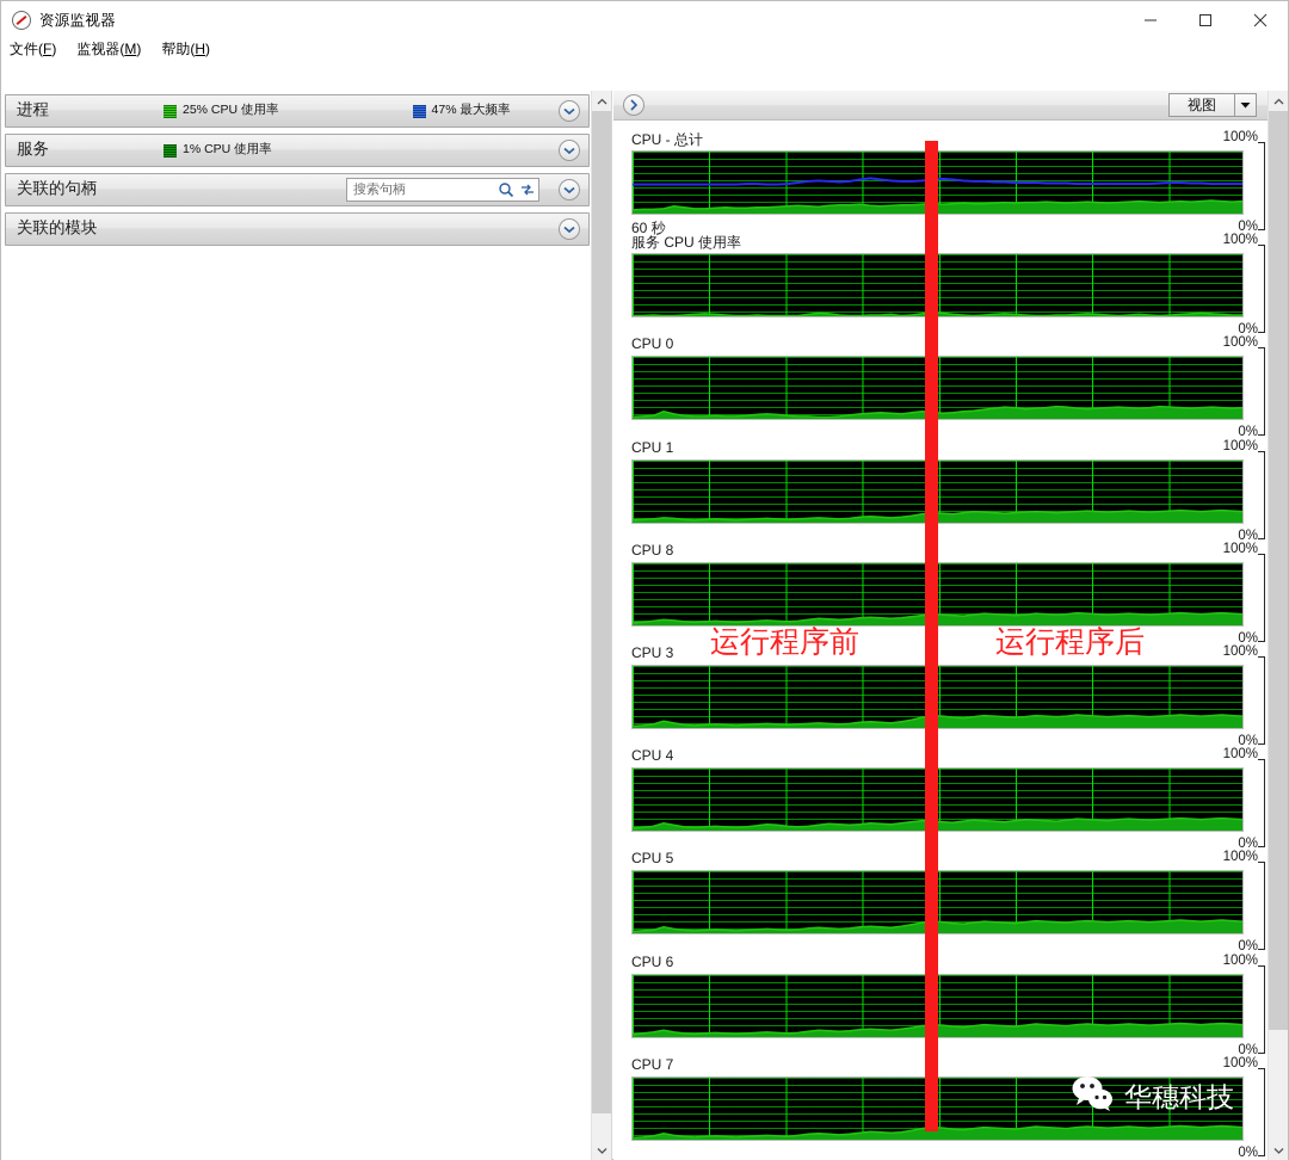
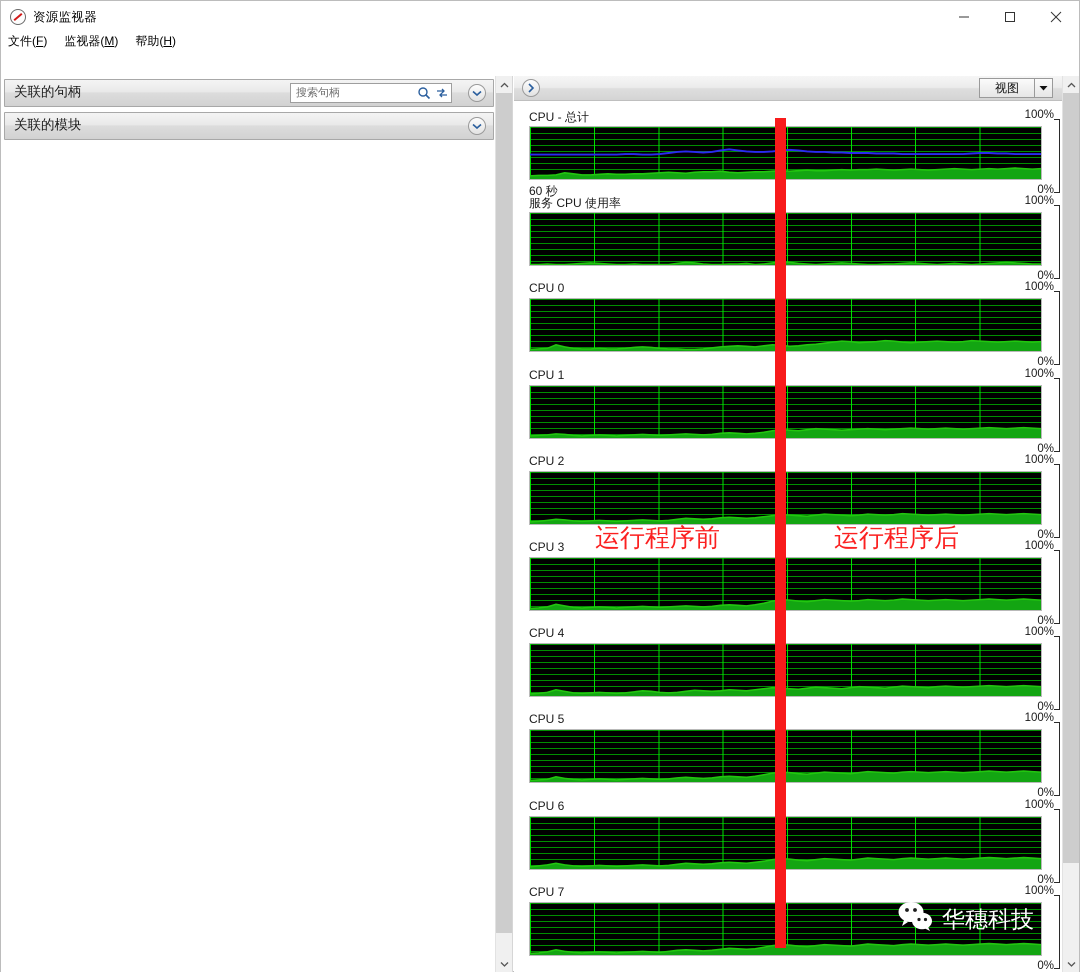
  资源监视器
  文件(F)
  监视器(M)
  帮助(H)
- 进程
- 25% CPU 使用率
- 47% 最大频率
- 服务
- 1% CPU 使用率
  关联的句柄
  搜索句柄
  关联的模块
  视图
  CPU - 总计
  100%
  0%
  60 秒
  服务 CPU 使用率
  100%
  0%
  CPU 0
  100%
  0%
  CPU 1
  100%
  0%
- CPU 8
+ CPU 2
  100%
  0%
  CPU 3
  100%
  0%
  CPU 4
  100%
  0%
  CPU 5
  100%
  0%
  CPU 6
  100%
  0%
  CPU 7
  100%
  0%
  运行程序前
  运行程序后
  华穗科技
